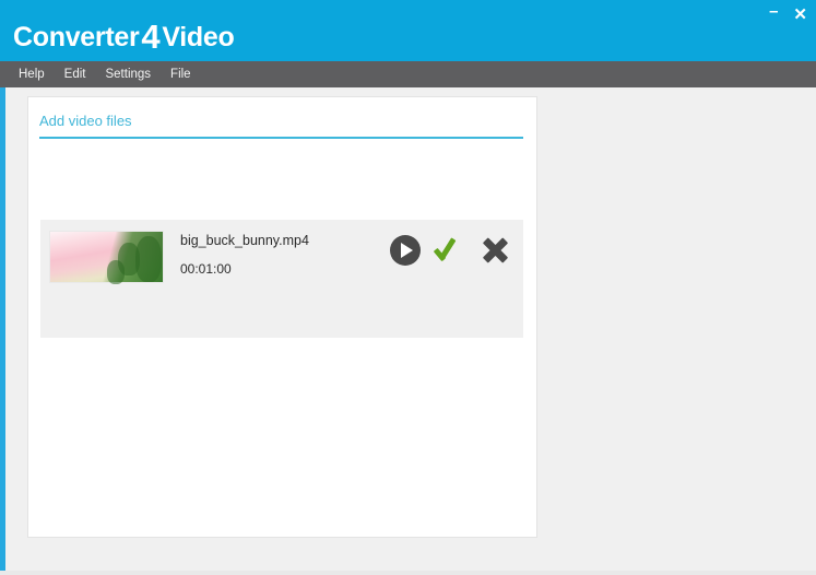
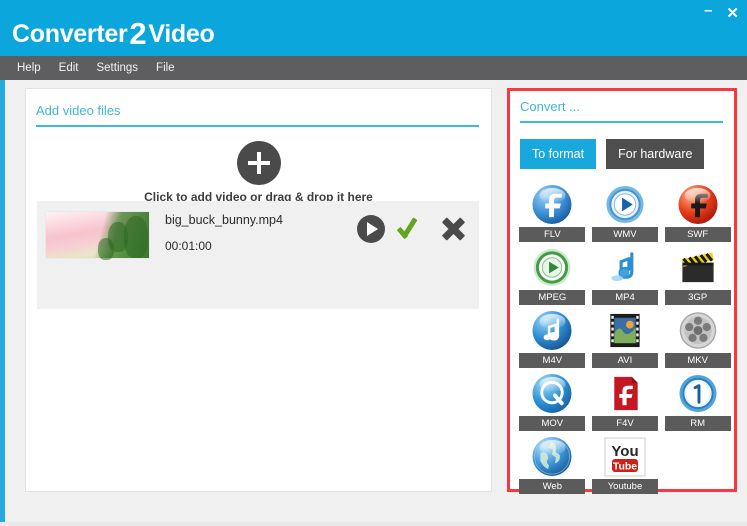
- Converter4Video
+ Converter2Video
  –
  ✕
  Help
  Edit
  Settings
  File
  Add video files
+ Click to add video or drag & drop it here
  big_buck_bunny.mp4
  00:01:00
+ Convert ...
+ To format
+ For hardware
+ FLV
+ WMV
+ SWF
+ MPEG
+ MP4
+ 3GP
+ M4V
+ AVI
+ MKV
+ MOV
+ F4V
+ RM
+ Web
+ You
+ Tube
+ Youtube
